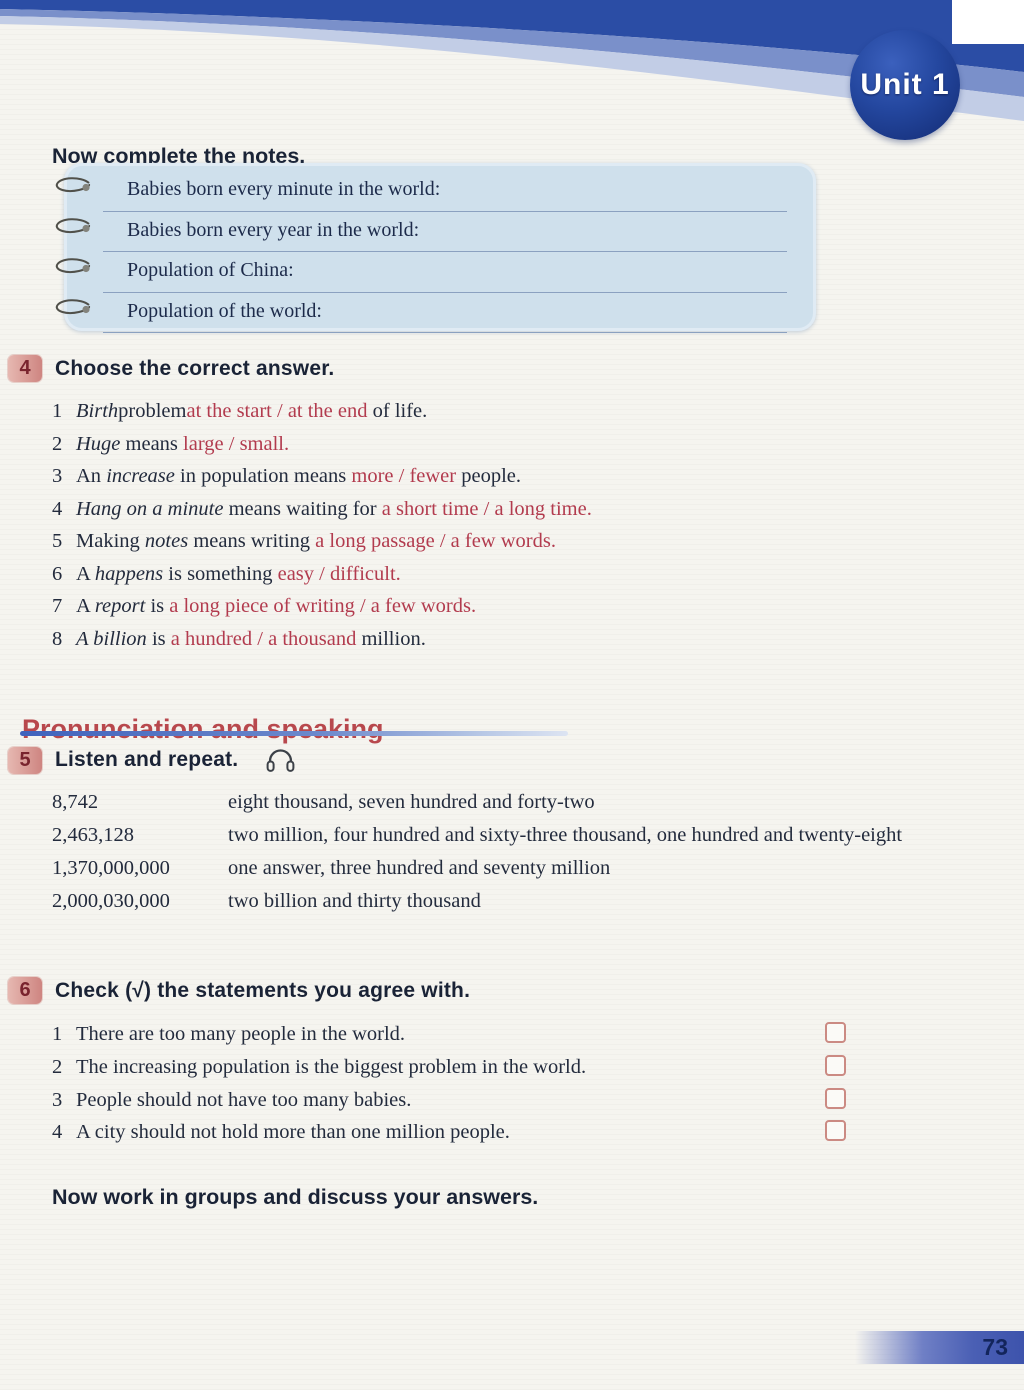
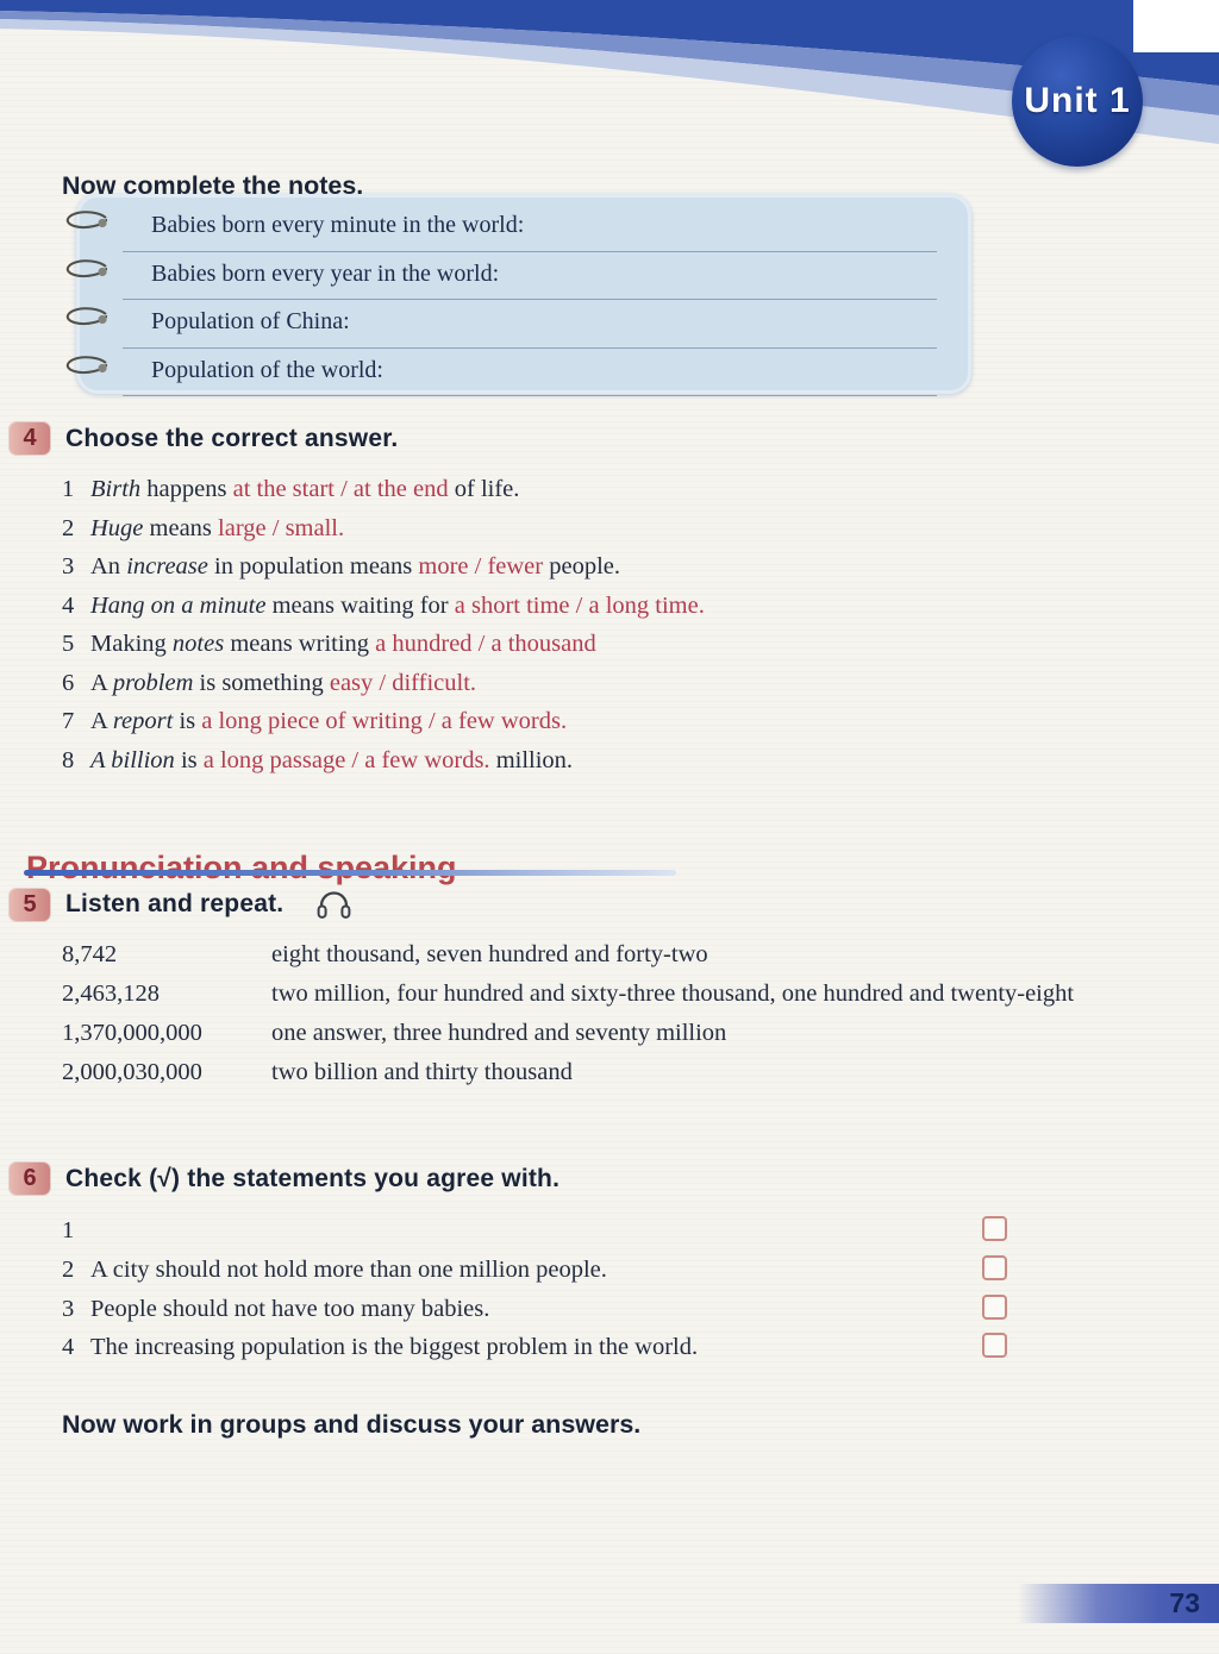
  Unit 1
  Now complete the notes.
  Babies born every minute in the world:
  Babies born every year in the world:
  Population of China:
  Population of the world:
  4
  Choose the correct answer.
  1
- Birthproblemat the start / at the end of life.
+ Birth happens at the start / at the end of life.
  2
  Huge means large / small.
  3
  An increase in population means more / fewer people.
  4
  Hang on a minute means waiting for a short time / a long time.
  5
- Making notes means writing a long passage / a few words.
+ Making notes means writing a hundred / a thousand
  6
- A happens is something easy / difficult.
+ A problem is something easy / difficult.
  7
  A report is a long piece of writing / a few words.
  8
- A billion is a hundred / a thousand million.
+ A billion is a long passage / a few words. million.
  Pronunciation and speaking
  5
  Listen and repeat.
  8,742
  eight thousand, seven hundred and forty-two
  2,463,128
  two million, four hundred and sixty-three thousand, one hundred and twenty-eight
  1,370,000,000
  one answer, three hundred and seventy million
  2,000,030,000
  two billion and thirty thousand
  6
  Check (√) the statements you agree with.
  1
- There are too many people in the world.
  2
- The increasing population is the biggest problem in the world.
+ A city should not hold more than one million people.
  3
  People should not have too many babies.
  4
- A city should not hold more than one million people.
+ The increasing population is the biggest problem in the world.
  Now work in groups and discuss your answers.
  73
